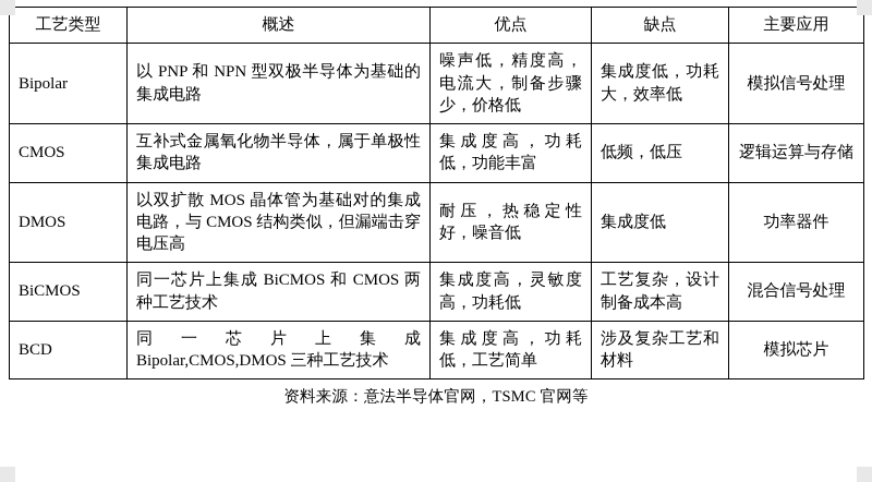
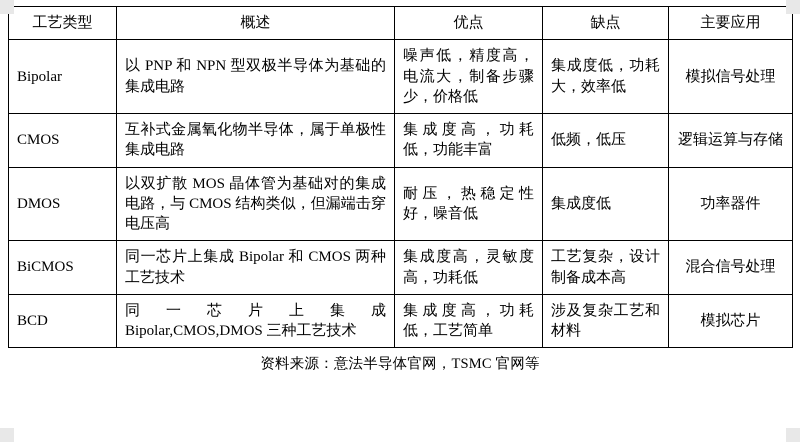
  工艺类型	概述	优点	缺点	主要应用
  Bipolar	以 PNP 和 NPN 型双极半导体为基础的集成电路	噪声低，精度高，电流大，制备步骤少，价格低	集成度低，功耗大，效率低	模拟信号处理
  CMOS	互补式金属氧化物半导体，属于单极性集成电路	集成度高，功耗低，功能丰富	低频，低压	逻辑运算与存储
  DMOS	以双扩散 MOS 晶体管为基础对的集成电路，与 CMOS 结构类似，但漏端击穿电压高	耐压，热稳定性好，噪音低	集成度低	功率器件
- BiCMOS	同一芯片上集成 BiCMOS 和 CMOS 两种工艺技术	集成度高，灵敏度高，功耗低	工艺复杂，设计制备成本高	混合信号处理
+ BiCMOS	同一芯片上集成 Bipolar 和 CMOS 两种工艺技术	集成度高，灵敏度高，功耗低	工艺复杂，设计制备成本高	混合信号处理
  BCD	同 一 芯 片 上 集 成 Bipolar,CMOS,DMOS 三种工艺技术	集成度高，功耗低，工艺简单	涉及复杂工艺和材料	模拟芯片
  资料来源：意法半导体官网，TSMC 官网等
